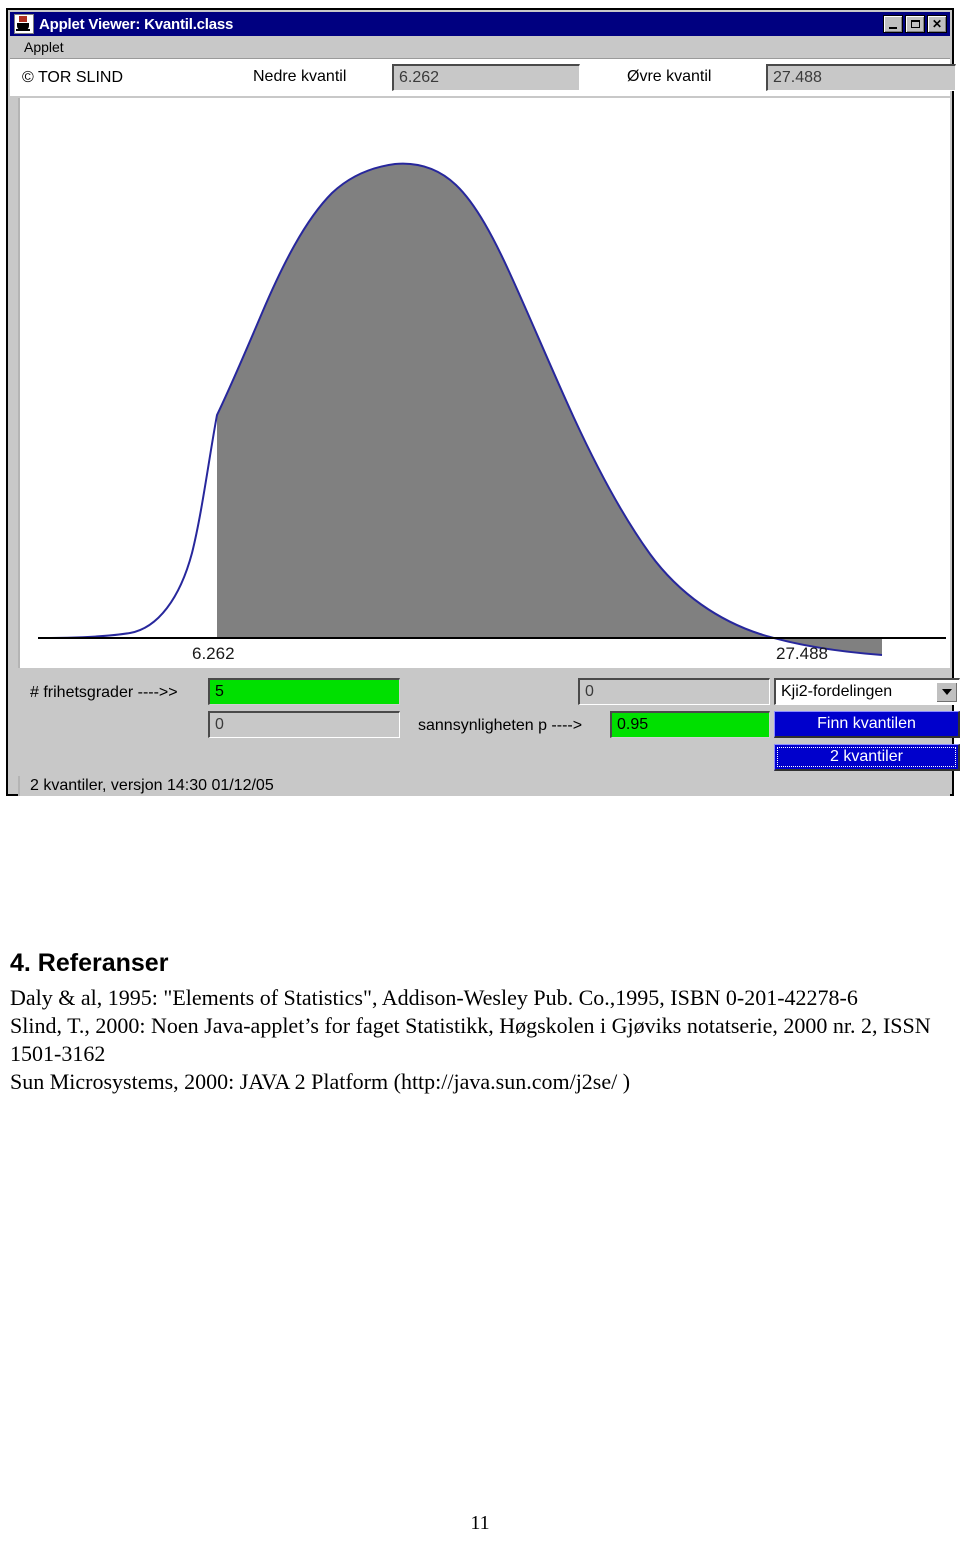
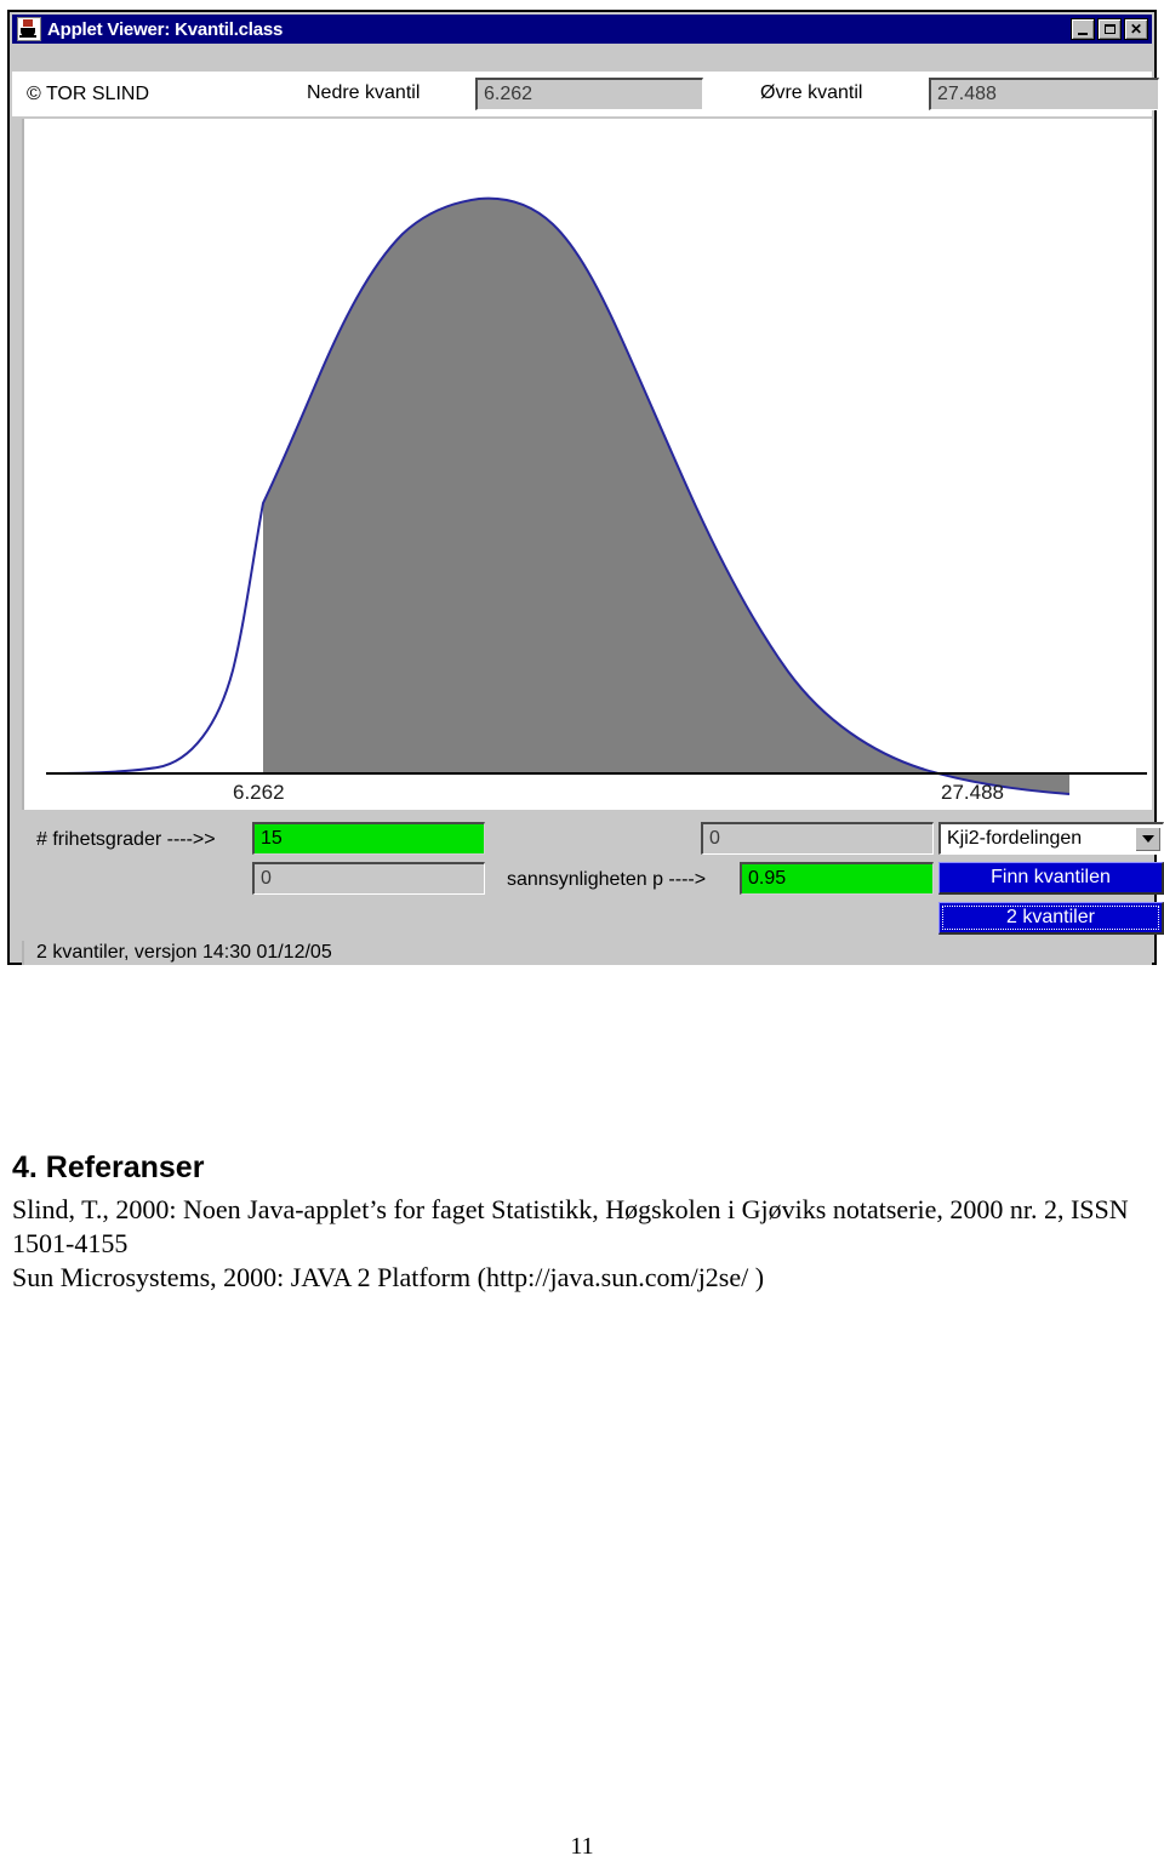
  Applet Viewer: Kvantil.class
  ✕
- Applet
  © TOR SLIND
  Nedre kvantil
  6.262
  Øvre kvantil
  27.488
  6.262
  27.488
  # frihetsgrader ---->>
- 5
+ 15
  0
  Kji2-fordelingen
  0
  sannsynligheten p ---->
  0.95
  Finn kvantilen
  2 kvantiler
  2 kvantiler, versjon 14:30 01/12/05
  4. Referanser
- Daly & al, 1995: "Elements of Statistics", Addison-Wesley Pub. Co.,1995, ISBN 0-201-42278-6
- Slind, T., 2000: Noen Java-applet’s for faget Statistikk, Høgskolen i Gjøviks notatserie, 2000 nr. 2, ISSN 1501-3162
+ Slind, T., 2000: Noen Java-applet’s for faget Statistikk, Høgskolen i Gjøviks notatserie, 2000 nr. 2, ISSN 1501-4155
  Sun Microsystems, 2000: JAVA 2 Platform (http://java.sun.com/j2se/ )
  11
